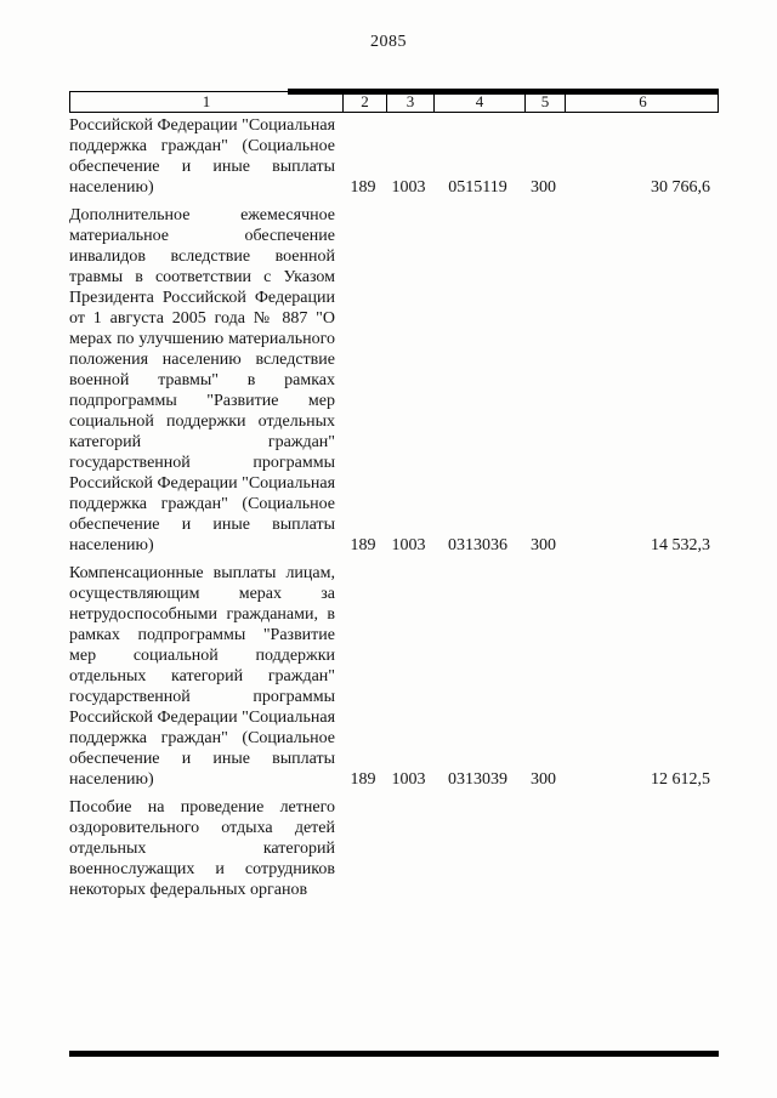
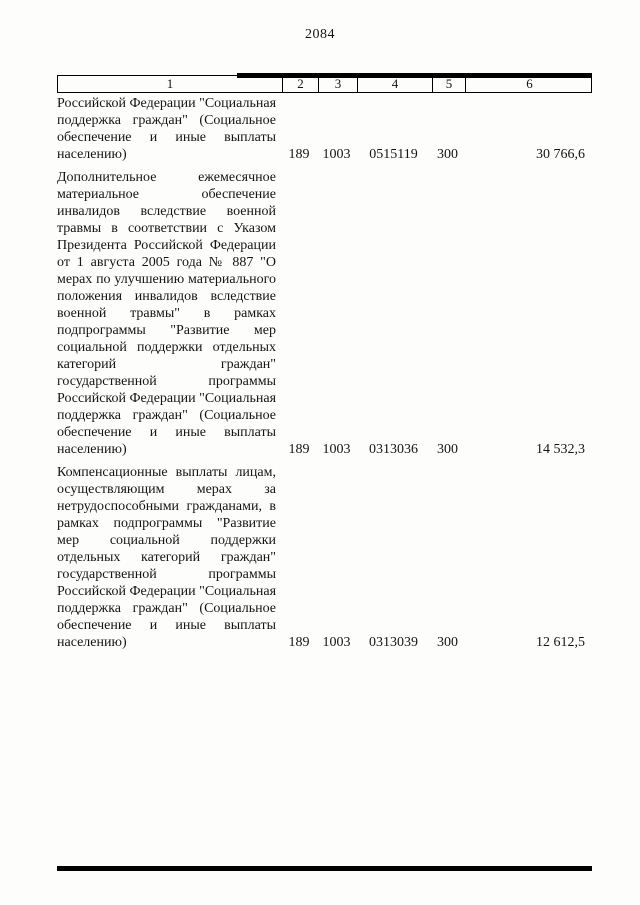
- 2085
+ 2084
  1
  2
  3
  4
  5
  6
  Российской Федерации "Социальная поддержка граждан" (Социальное обеспечение и иные выплаты населению)
  189
  1003
  0515119
  300
  30 766,6
- Дополнительное ежемесячное материальное обеспечение инвалидов вследствие военной травмы в соответствии с Указом Президента Российской Федерации от 1 августа 2005 года № 887 "О мерах по улучшению материального положения населению вследствие военной травмы" в рамках подпрограммы "Развитие мер социальной поддержки отдельных категорий граждан" государственной программы Российской Федерации "Социальная поддержка граждан" (Социальное обеспечение и иные выплаты населению)
+ Дополнительное ежемесячное материальное обеспечение инвалидов вследствие военной травмы в соответствии с Указом Президента Российской Федерации от 1 августа 2005 года № 887 "О мерах по улучшению материального положения инвалидов вследствие военной травмы" в рамках подпрограммы "Развитие мер социальной поддержки отдельных категорий граждан" государственной программы Российской Федерации "Социальная поддержка граждан" (Социальное обеспечение и иные выплаты населению)
  189
  1003
  0313036
  300
  14 532,3
  Компенсационные выплаты лицам, осуществляющим мерах за нетрудоспособными гражданами, в рамках подпрограммы "Развитие мер социальной поддержки отдельных категорий граждан" государственной программы Российской Федерации "Социальная поддержка граждан" (Социальное обеспечение и иные выплаты населению)
  189
  1003
  0313039
  300
  12 612,5
- Пособие на проведение летнего оздоровительного отдыха детей отдельных категорий военнослужащих и сотрудников некоторых федеральных органов
